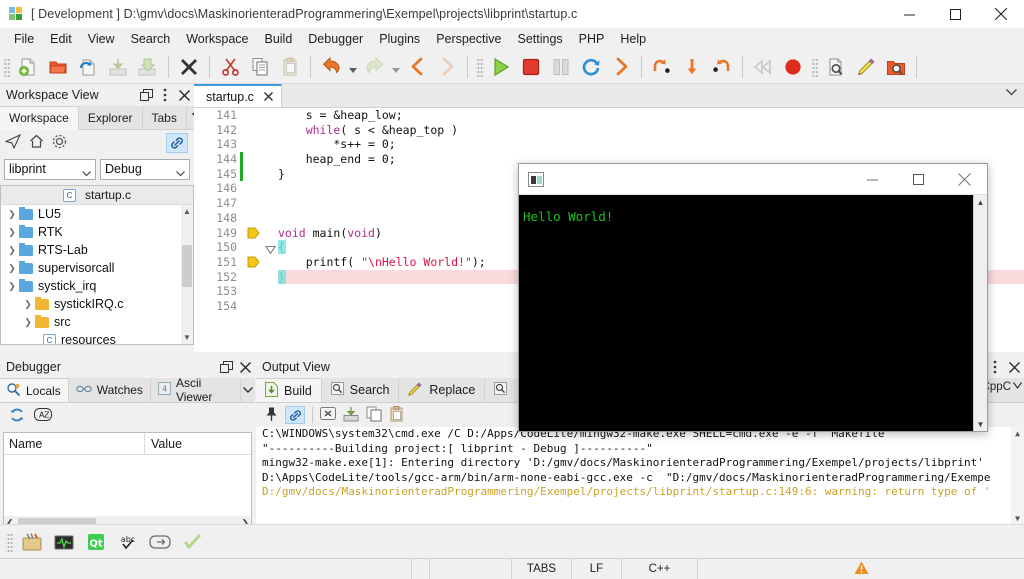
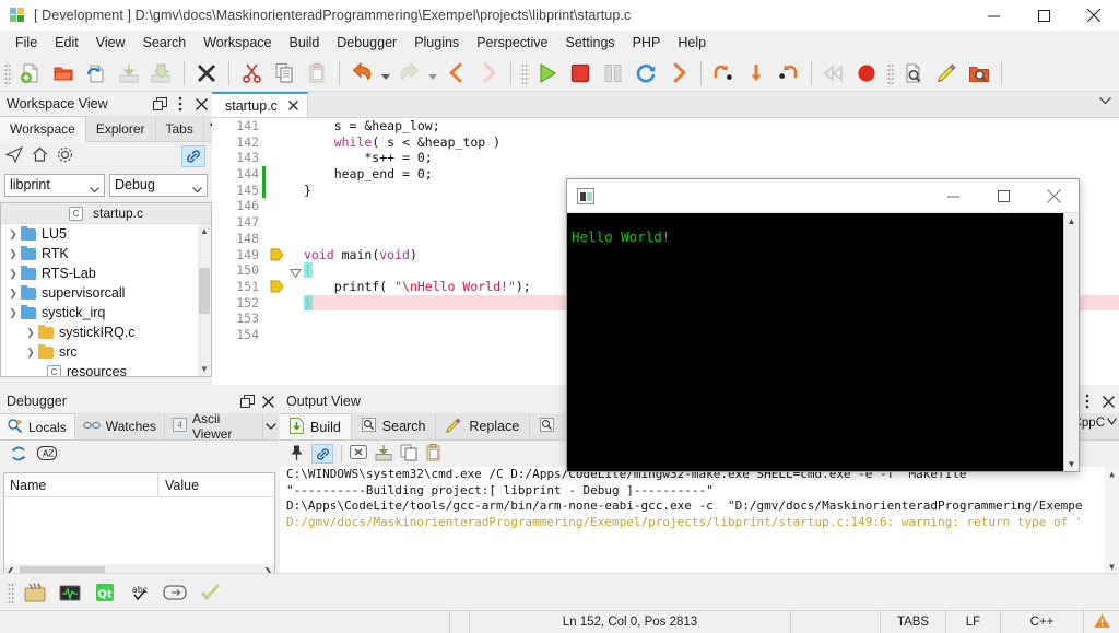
  [ Development ] D:\gmv\docs\MaskinorienteradProgrammering\Exempel\projects\libprint\startup.c
  File
  Edit
  View
  Search
  Workspace
  Build
  Debugger
  Plugins
  Perspective
  Settings
  PHP
  Help
  Workspace View
  Workspace
  Explorer
  Tabs
  libprint
  Debug
  C
  startup.c
  ❯
  LU5
  ❯
  RTK
  ❯
  RTS-Lab
  ❯
  supervisorcall
  ❯
  systick_irq
  ❯
  systickIRQ.c
  ❯
  src
  C
  resources
  ▲
  ▼
  startup.c
  141
  142
  143
  144
  145
  146
  147
  148
  149
  150
  151
  152
  153
  154
  s = &heap_low;
  while( s < &heap_top )
  *s++ = 0;
  heap_end = 0;
  }
  void main(void)
  {
  printf( "\nHello World!");
  }
  Debugger
  Locals
  Watches
  4
  Ascii Viewer
  A
  Z
  Name
  Value
  ❮
  ❯
  Output View
  Build
  Search
  Replace
  C:\WINDOWS\system32\cmd.exe /C D:/Apps/CodeLite/mingw32-make.exe SHELL=cmd.exe -e -f Makefile
  "----------Building project:[ libprint - Debug ]----------"
- mingw32-make.exe[1]: Entering directory 'D:/gmv/docs/MaskinorienteradProgrammering/Exempel/projects/libprint'
  D:\Apps\CodeLite/tools/gcc-arm/bin/arm-none-eabi-gcc.exe -c "D:/gmv/docs/MaskinorienteradProgrammering/Exempe
  D:/gmv/docs/MaskinorienteradProgrammering/Exempel/projects/libprint/startup.c:149:6: warning: return type of '
  ▲
  ▼
  ppC
  Qt
  abc
+ Ln 152, Col 0, Pos 2813
  TABS
  LF
  C++
  Hello World!
  ▲
  ▼
